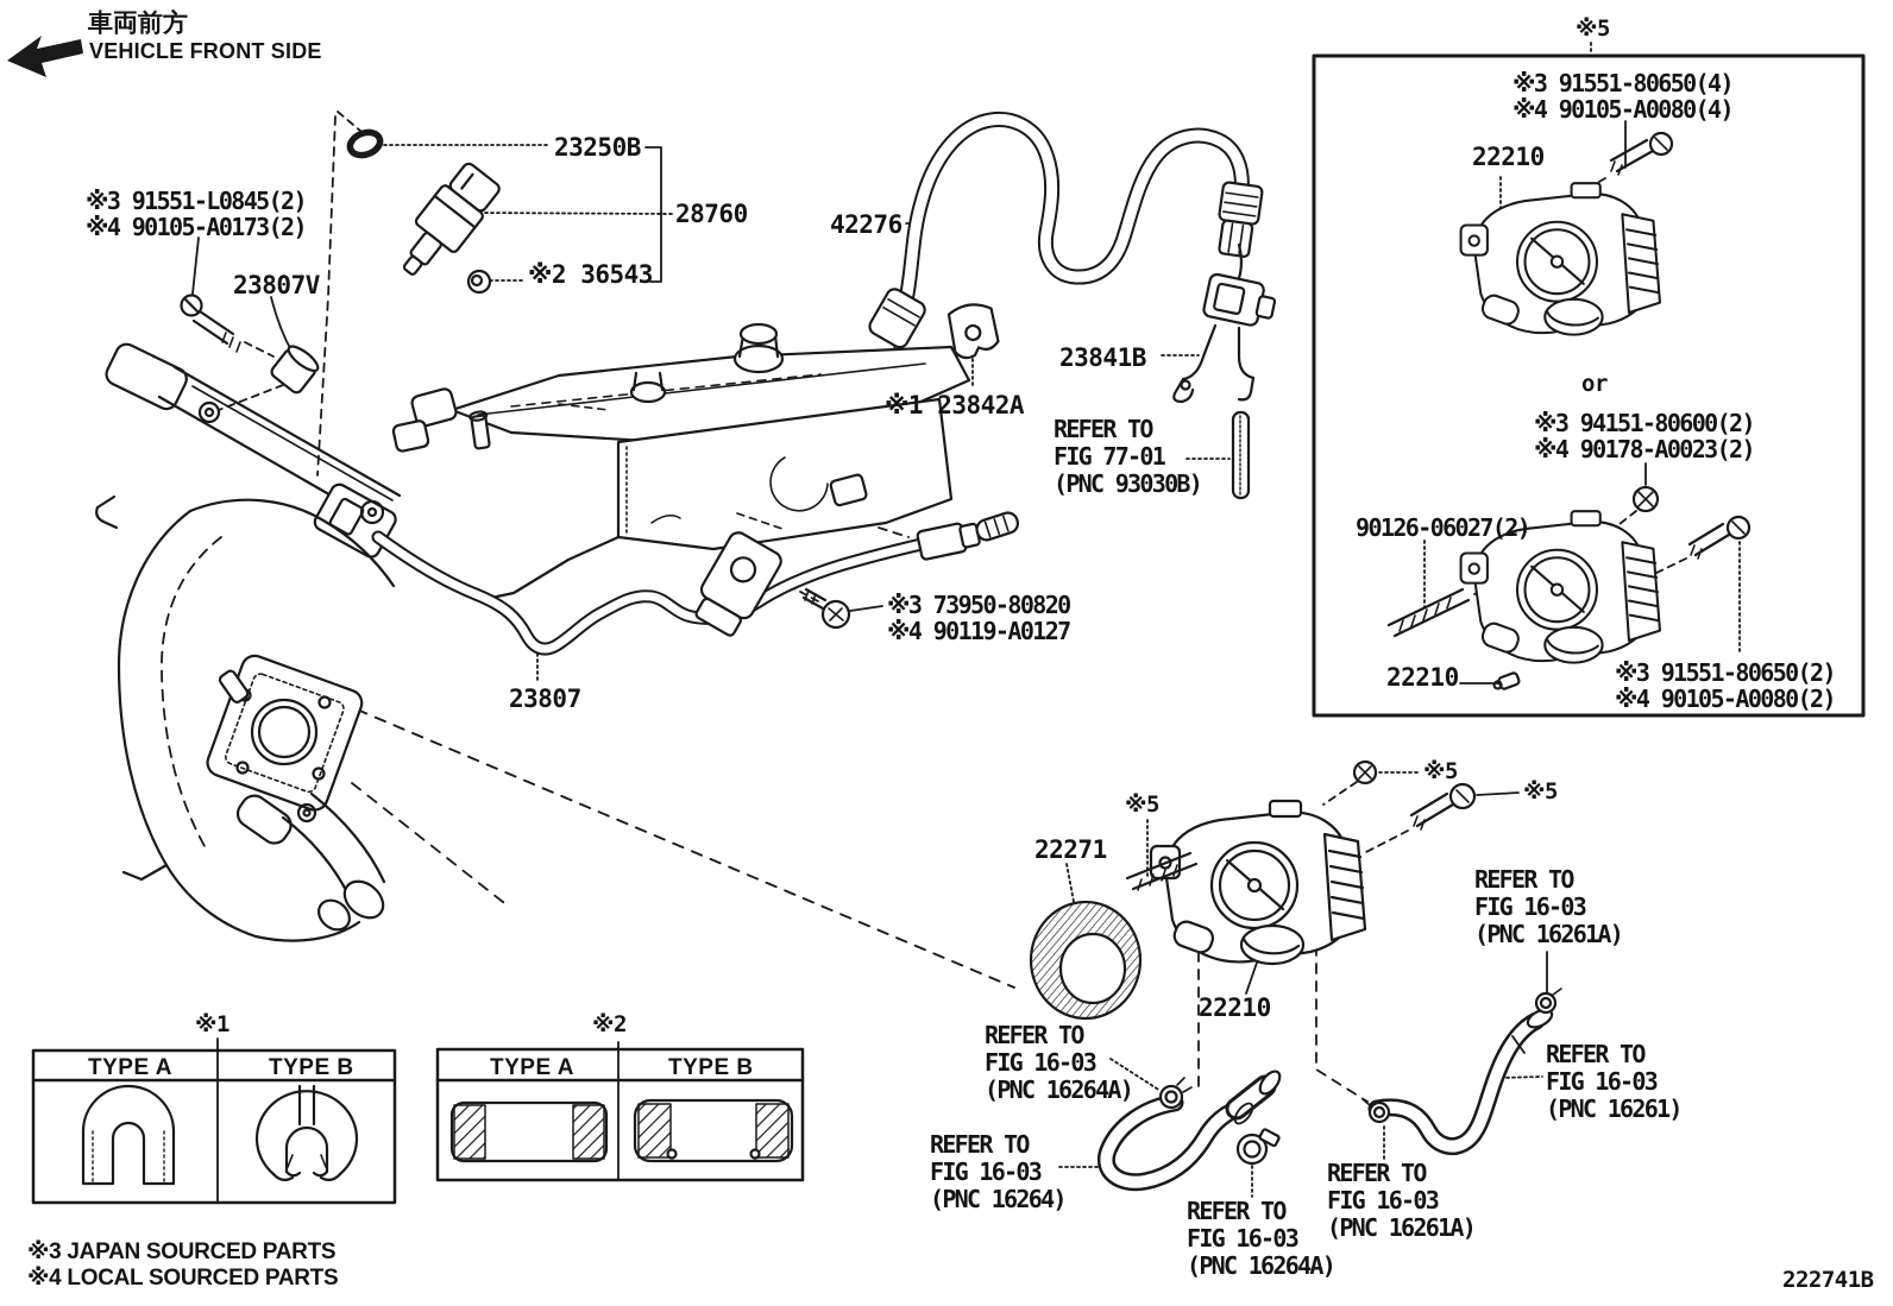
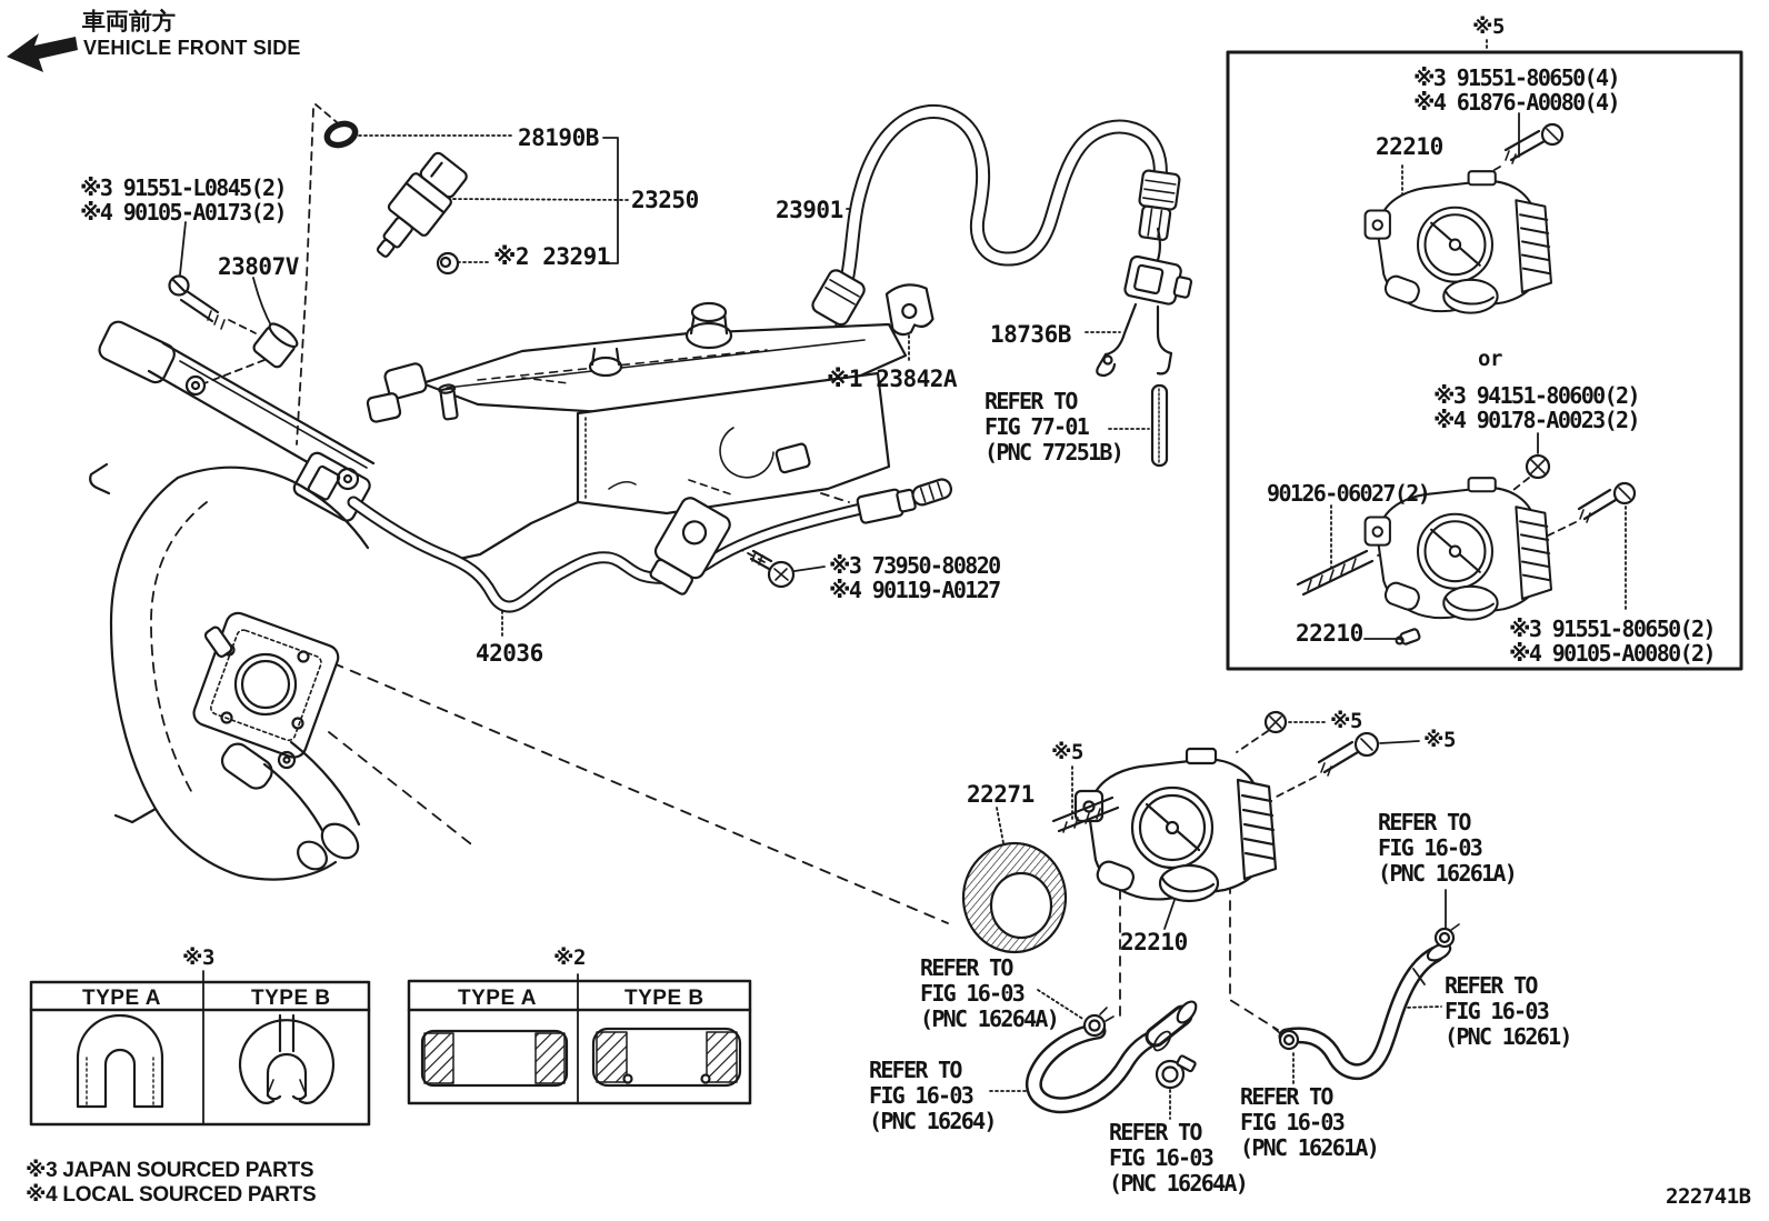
  車両前方
  VEHICLE FRONT SIDE
  ※3 91551-L0845(2)
  ※4 90105-A0173(2)
  23807V
- 23250B
+ 28190B
- 28760
+ 23250
- ※2 36543
+ ※2 23291
- 42276
+ 23901
- 23841B
+ 18736B
  ※1 23842A
  REFER TO
  FIG 77-01
- (PNC 93030B)
+ (PNC 77251B)
  ※3 73950-80820
  ※4 90119-A0127
- 23807
+ 42036
  ※5
  ※3 91551-80650(4)
- ※4 90105-A0080(4)
+ ※4 61876-A0080(4)
  22210
  or
  ※3 94151-80600(2)
  ※4 90178-A0023(2)
  90126-06027(2)
  22210
  ※3 91551-80650(2)
  ※4 90105-A0080(2)
  ※5
  ※5
  ※5
  22271
  22210
  REFER TO
  FIG 16-03
  (PNC 16261A)
  REFER TO
  FIG 16-03
  (PNC 16264A)
  REFER TO
  FIG 16-03
  (PNC 16264)
  REFER TO
  FIG 16-03
  (PNC 16264A)
  REFER TO
  FIG 16-03
  (PNC 16261A)
  REFER TO
  FIG 16-03
  (PNC 16261)
- ※1
+ ※3
  ※2
  TYPE A
  TYPE B
  TYPE A
  TYPE B
  ※3 JAPAN SOURCED PARTS
  ※4 LOCAL SOURCED PARTS
  222741B
